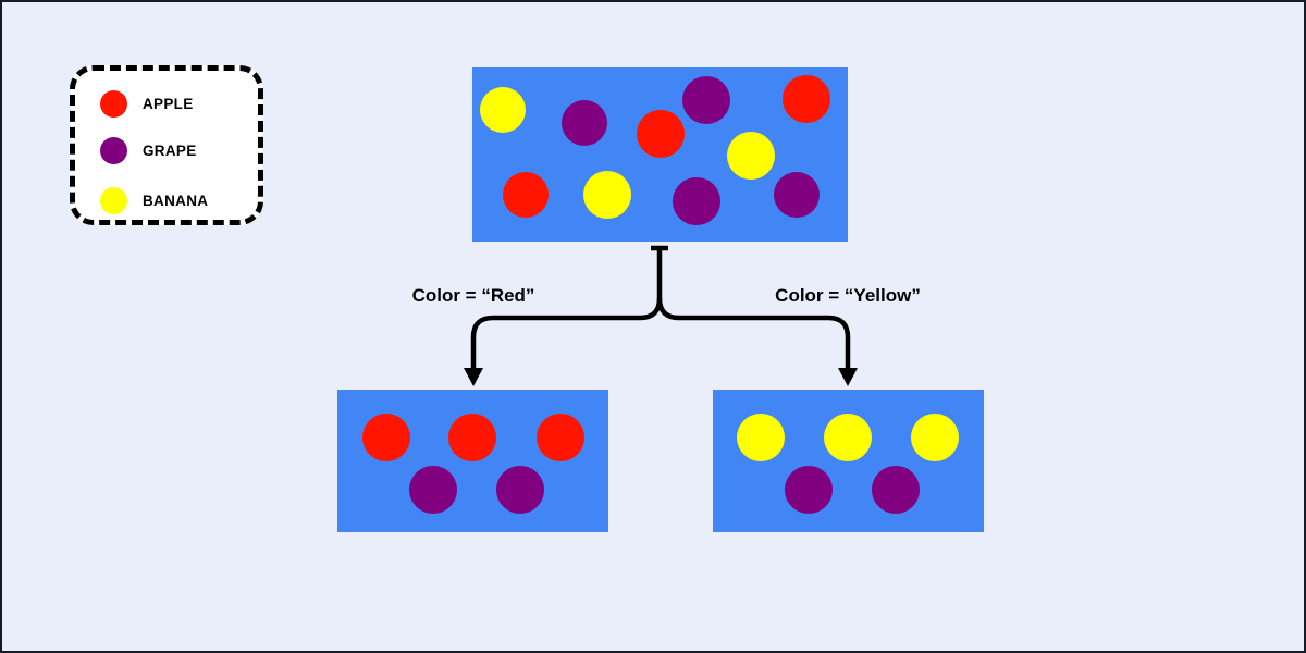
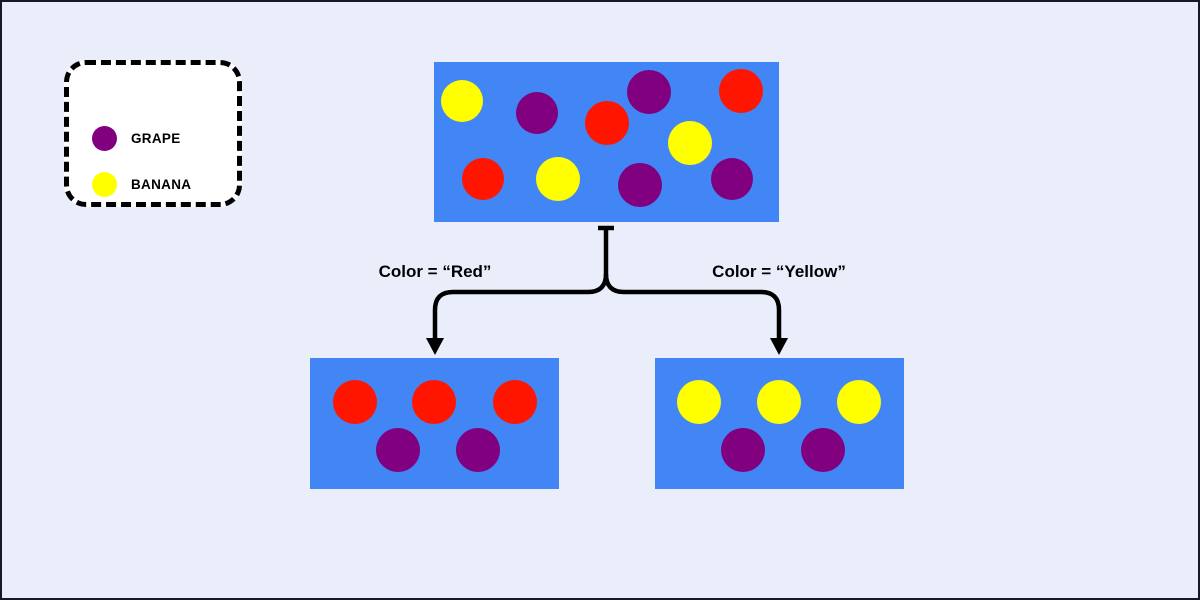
- APPLE
  GRAPE
  BANANA
  Color = “Red”
  Color = “Yellow”
